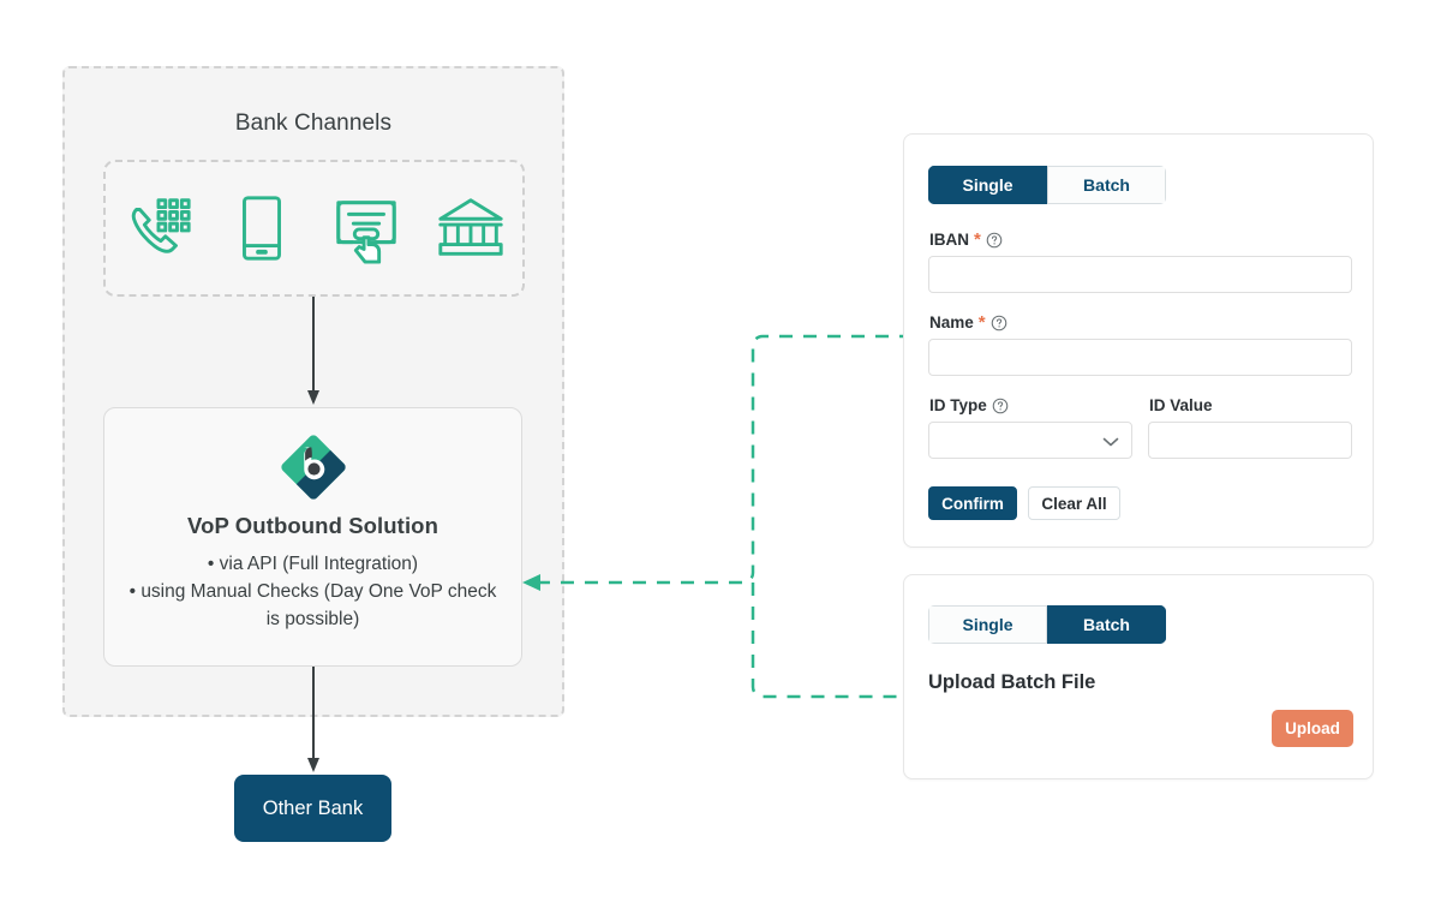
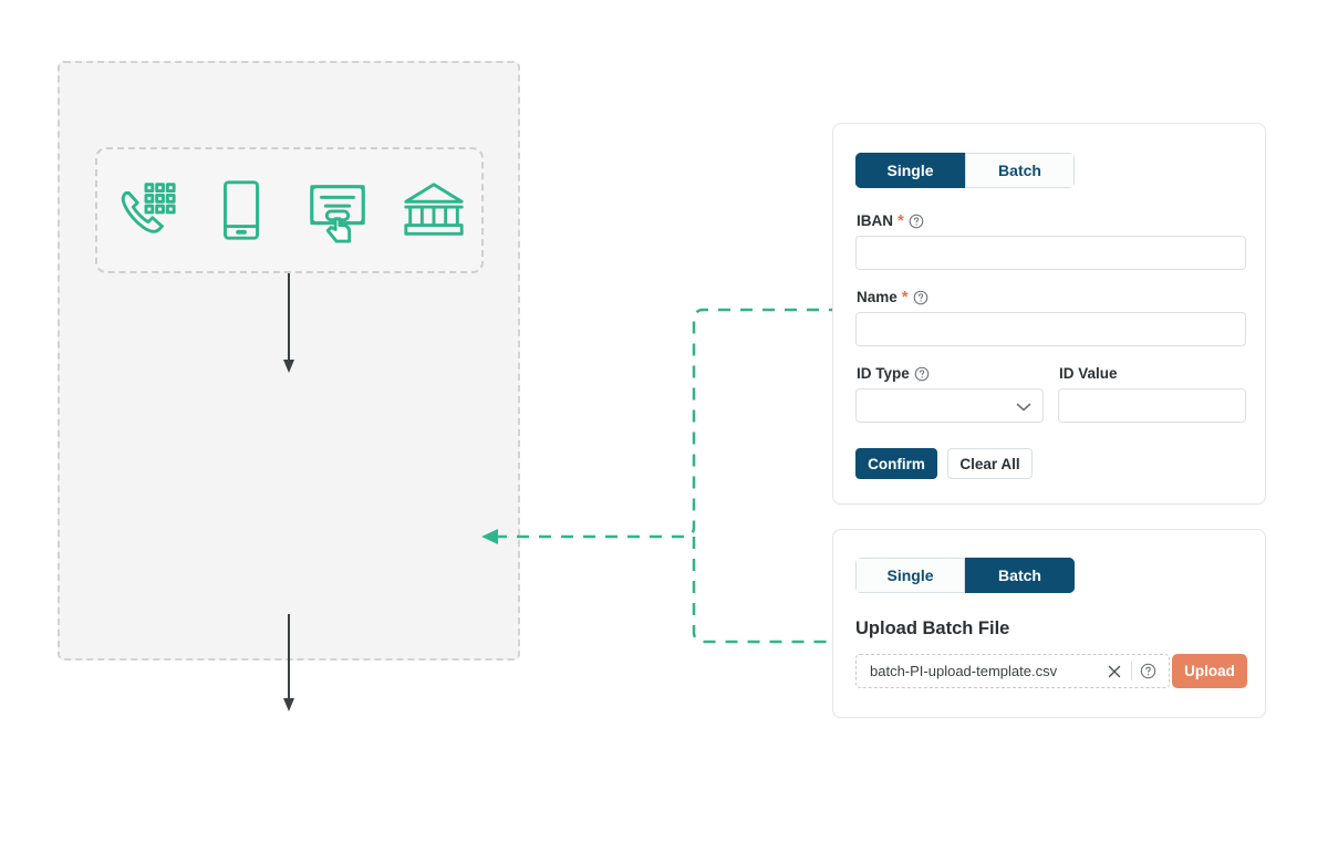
- Bank Channels
- VoP Outbound Solution
- via API (Full Integration)
- using Manual Checks (Day One VoP check is possible)
- Other Bank
  Single
  Batch
  IBAN
  *
  Name
  *
  ID Type
  ID Value
  Confirm
  Clear All
  Single
  Batch
  Upload Batch File
+ batch-PI-upload-template.csv
  Upload
